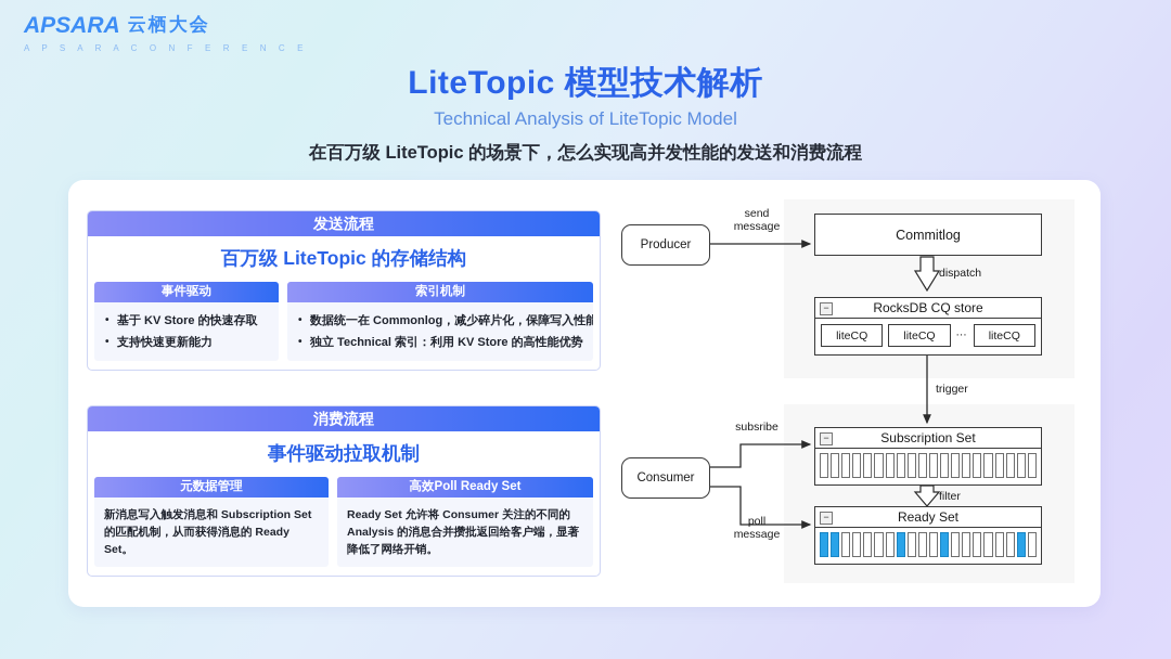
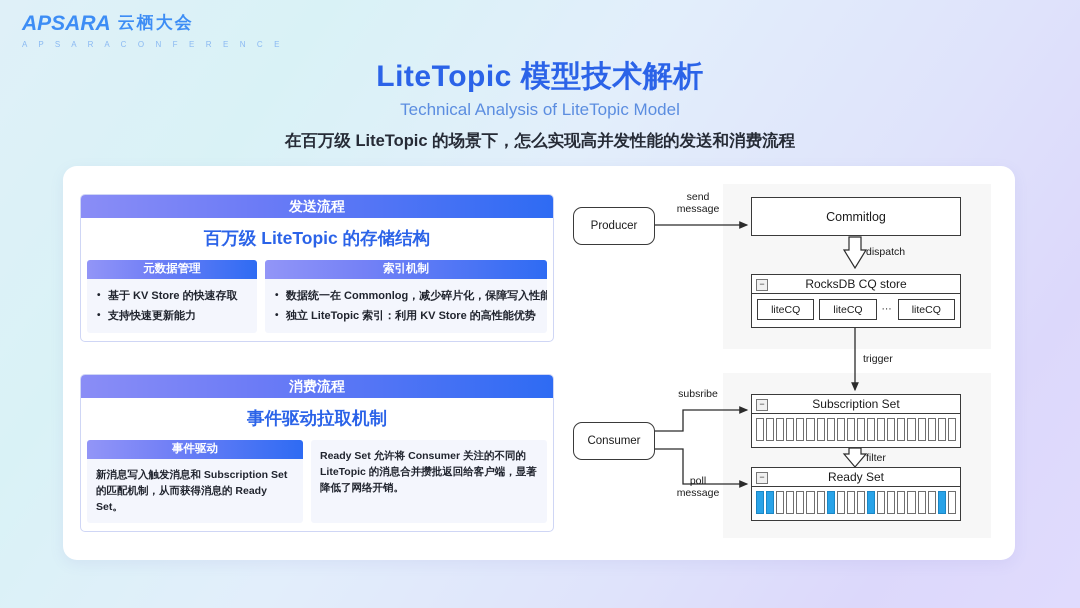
  APSARA 云栖大会
  A P S A R A C O N F E R E N C E
  LiteTopic 模型技术解析
  Technical Analysis of LiteTopic Model
  在百万级 LiteTopic 的场景下，怎么实现高并发性能的发送和消费流程
  发送流程
  百万级 LiteTopic 的存储结构
- 事件驱动
+ 元数据管理
  基于 KV Store 的快速存取
  支持快速更新能力
  索引机制
  数据统一在 Commonlog，减少碎片化，保障写入性能
- 独立 Technical 索引：利用 KV Store 的高性能优势
+ 独立 LiteTopic 索引：利用 KV Store 的高性能优势
  消费流程
  事件驱动拉取机制
- 元数据管理
+ 事件驱动
  新消息写入触发消息和 Subscription Set 的匹配机制，从而获得消息的 Ready Set。
- 高效Poll Ready Set
- Ready Set 允许将 Consumer 关注的不同的 Analysis 的消息合并攒批返回给客户端，显著降低了网络开销。
+ Ready Set 允许将 Consumer 关注的不同的 LiteTopic 的消息合并攒批返回给客户端，显著降低了网络开销。
  Producer
  Consumer
  Commitlog
  −
  RocksDB CQ store
  liteCQ
  liteCQ
  ⋯
  liteCQ
  −
  Subscription Set
  −
  Ready Set
  send
  message
  dispatch
  trigger
  subsribe
  poll
  message
  filter
